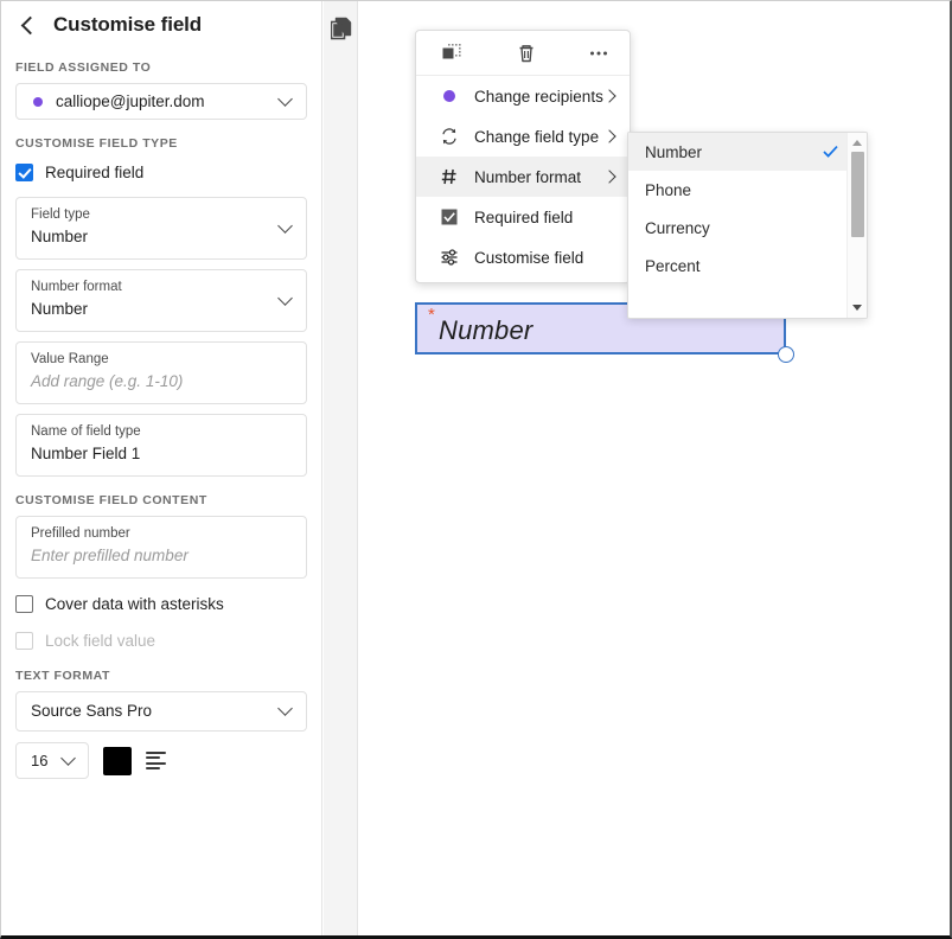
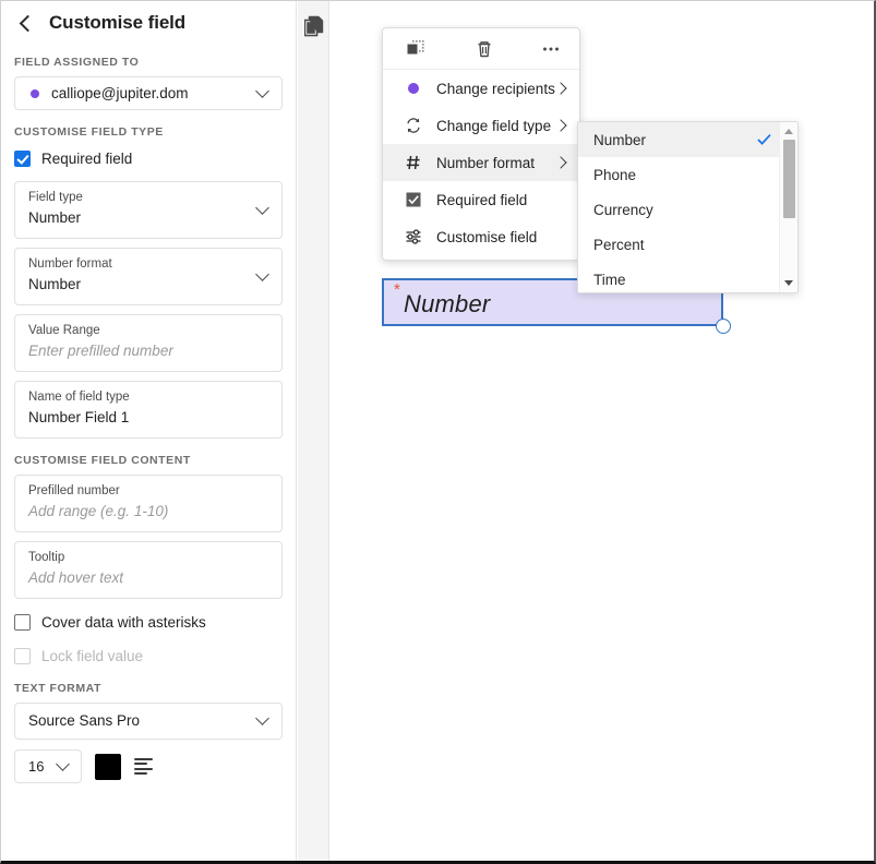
  Customise field
  FIELD ASSIGNED TO
  calliope@jupiter.dom
  CUSTOMISE FIELD TYPE
  Required field
  Field type
  Number
  Number format
  Number
  Value Range
- Add range (e.g. 1-10)
+ Enter prefilled number
  Name of field type
  Number Field 1
  CUSTOMISE FIELD CONTENT
  Prefilled number
- Enter prefilled number
+ Add range (e.g. 1-10)
+ Tooltip
+ Add hover text
  Cover data with asterisks
  Lock field value
  TEXT FORMAT
  Source Sans Pro
  16
  *
  Number
  Change recipients
  Change field type
  Number format
  Required field
  Customise field
  Number
  Phone
  Currency
  Percent
+ Time
